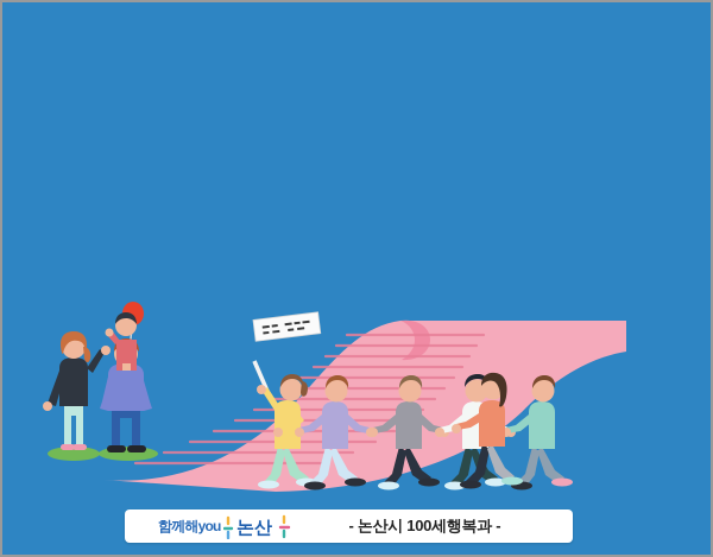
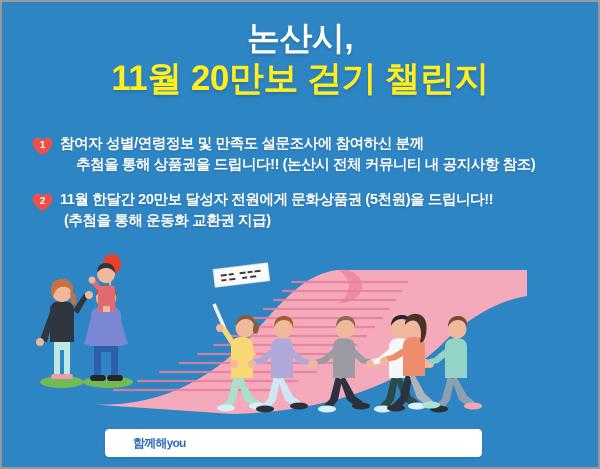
+ 논산시,
+ 11월 20만보 걷기 챌린지
+ 1
+ 참여자 성별/연령정보 및 만족도 설문조사에 참여하신 분께
+ 추첨을 통해 상품권을 드립니다!! (논산시 전체 커뮤니티 내 공지사항 참조)
+ 2
+ 11월 한달간 20만보 달성자 전원에게 문화상품권 (5천원)을 드립니다!!
+ (추첨을 통해 운동화 교환권 지급)
  함께해you
- 논산
- - 논산시 100세행복과 -
